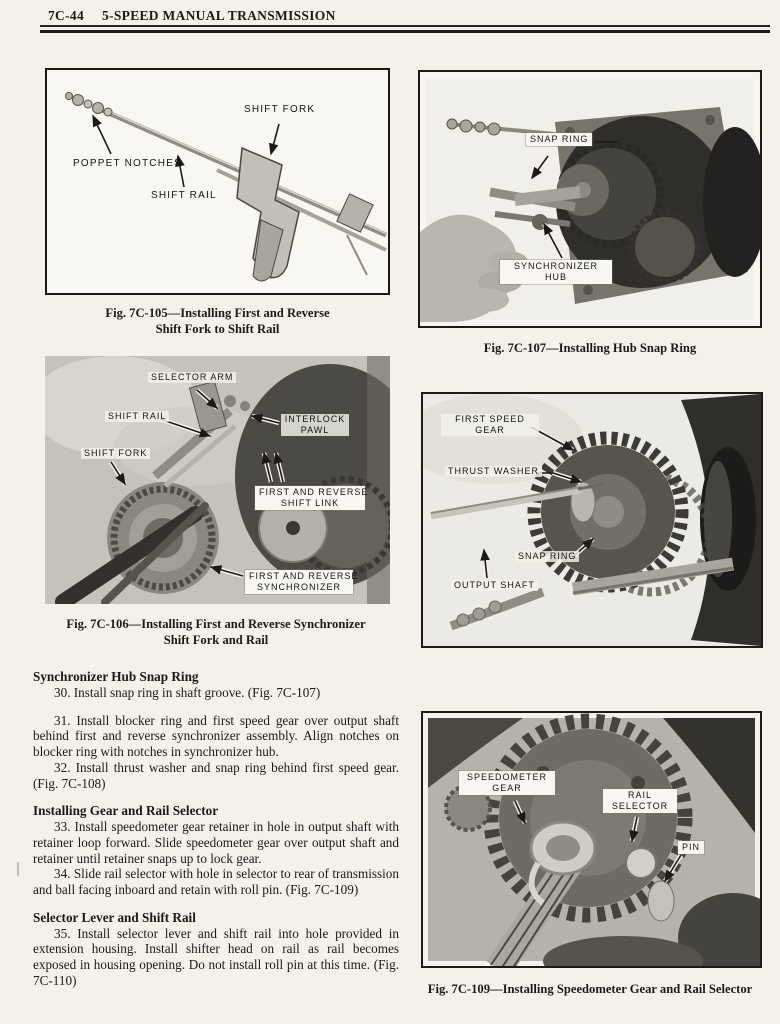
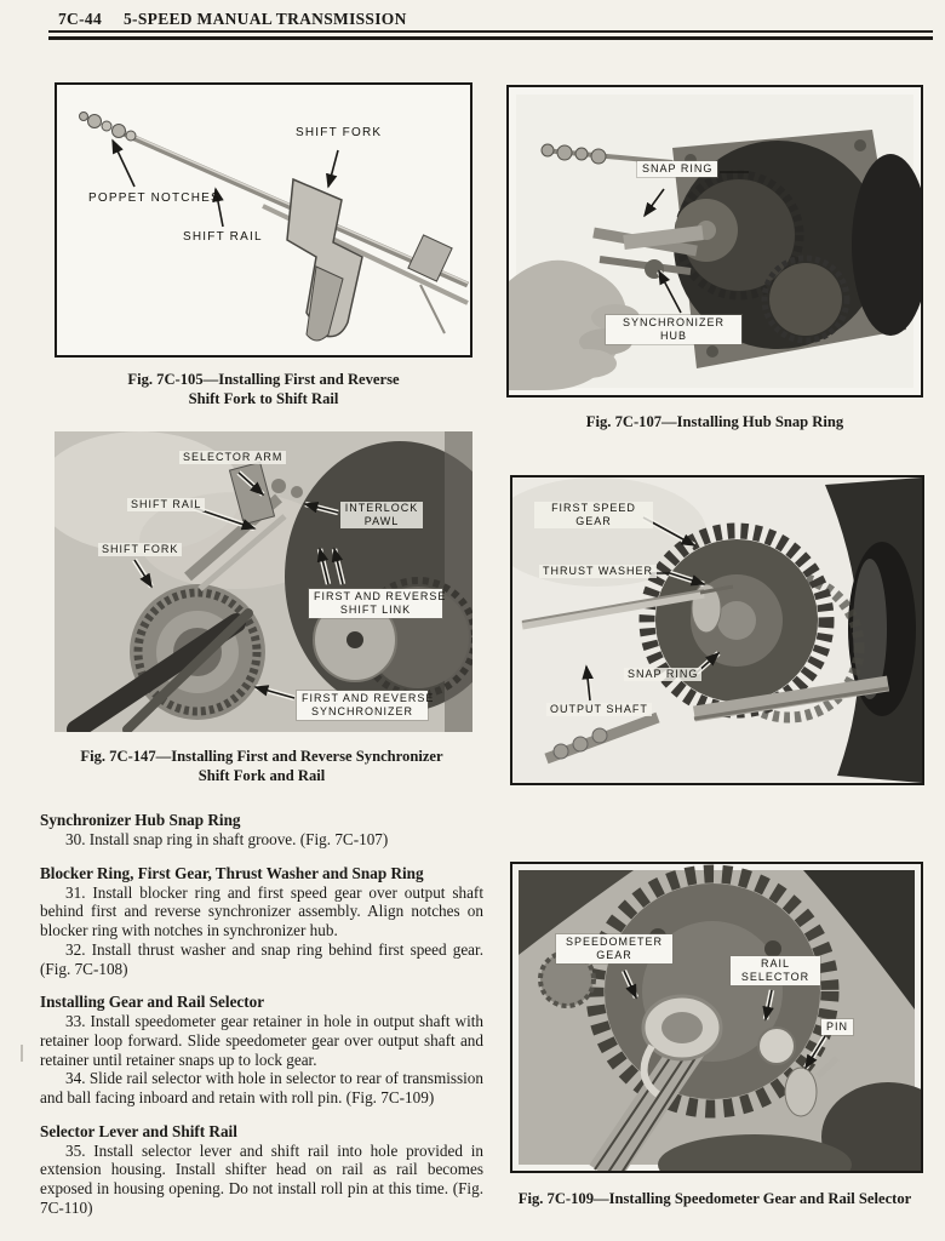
  7C-44 5-SPEED MANUAL TRANSMISSION
  SHIFT FORK
  POPPET NOTCHES
  SHIFT RAIL
  Fig. 7C-105—Installing First and Reverse
  Shift Fork to Shift Rail
  SELECTOR ARM
  SHIFT RAIL
  INTERLOCK
  PAWL
  SHIFT FORK
  FIRST AND REVERSE
  SHIFT LINK
  FIRST AND REVERSE
  SYNCHRONIZER
- Fig. 7C-106—Installing First and Reverse Synchronizer
+ Fig. 7C-147—Installing First and Reverse Synchronizer
  Shift Fork and Rail
  SNAP RING
  SYNCHRONIZER
  HUB
  Fig. 7C-107—Installing Hub Snap Ring
  FIRST SPEED
  GEAR
  THRUST WASHER
  SNAP RING
  OUTPUT SHAFT
  SPEEDOMETER
  GEAR
  RAIL
  SELECTOR
  PIN
  Fig. 7C-109—Installing Speedometer Gear and Rail Selector
  Synchronizer Hub Snap Ring
  30. Install snap ring in shaft groove. (Fig. 7C-107)
+ Blocker Ring, First Gear, Thrust Washer and Snap Ring
  31. Install blocker ring and first speed gear over output shaft behind first and reverse synchronizer assembly. Align notches on blocker ring with notches in synchronizer hub.
  32. Install thrust washer and snap ring behind first speed gear. (Fig. 7C-108)
  Installing Gear and Rail Selector
  33. Install speedometer gear retainer in hole in output shaft with retainer loop forward. Slide speedometer gear over output shaft and retainer until retainer snaps up to lock gear.
  34. Slide rail selector with hole in selector to rear of transmission and ball facing inboard and retain with roll pin. (Fig. 7C-109)
  Selector Lever and Shift Rail
  35. Install selector lever and shift rail into hole provided in extension housing. Install shifter head on rail as rail becomes exposed in housing opening. Do not install roll pin at this time. (Fig. 7C-110)
